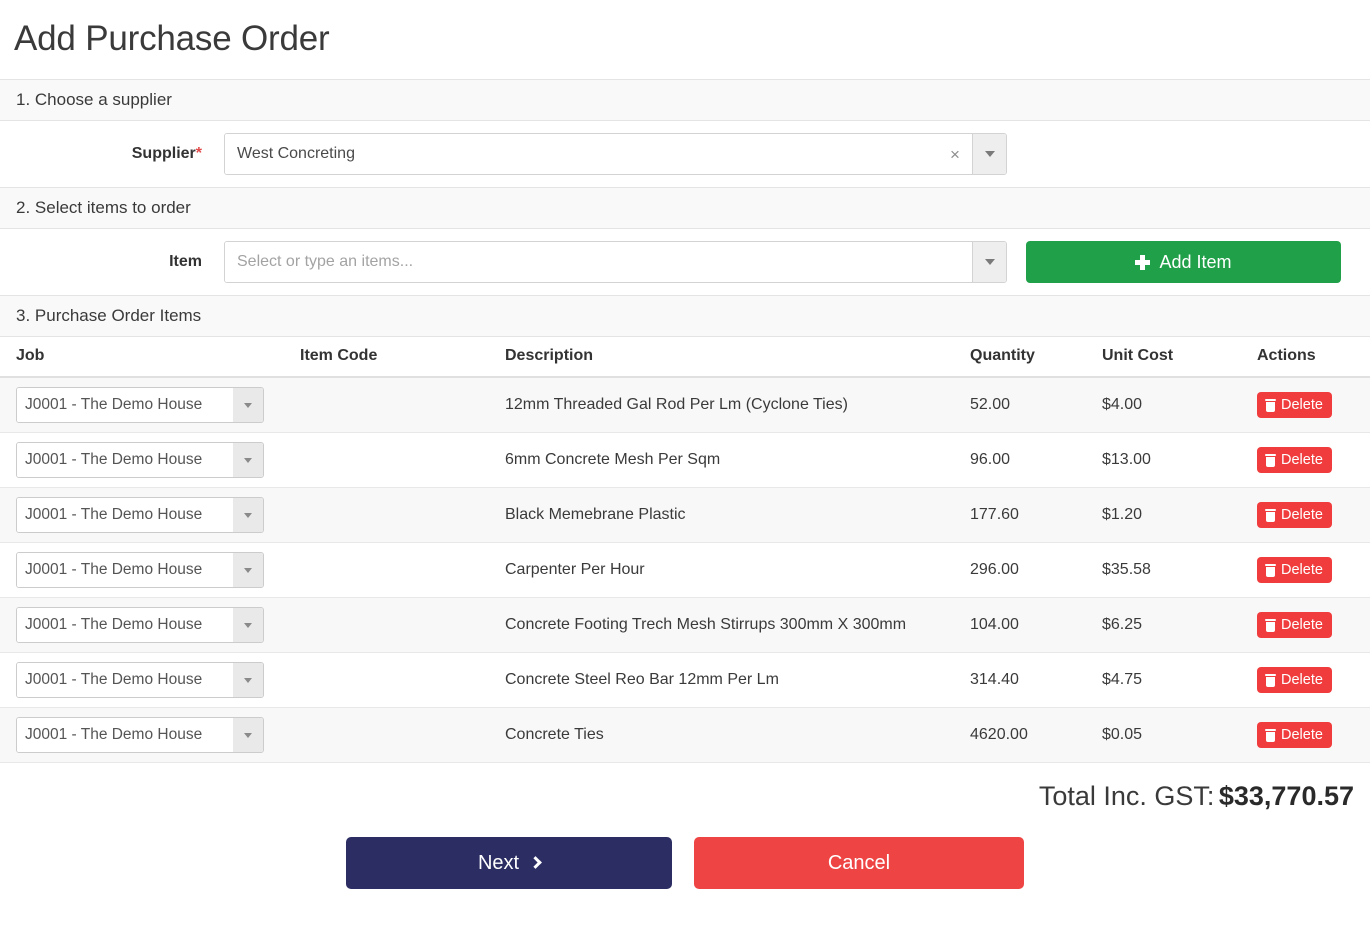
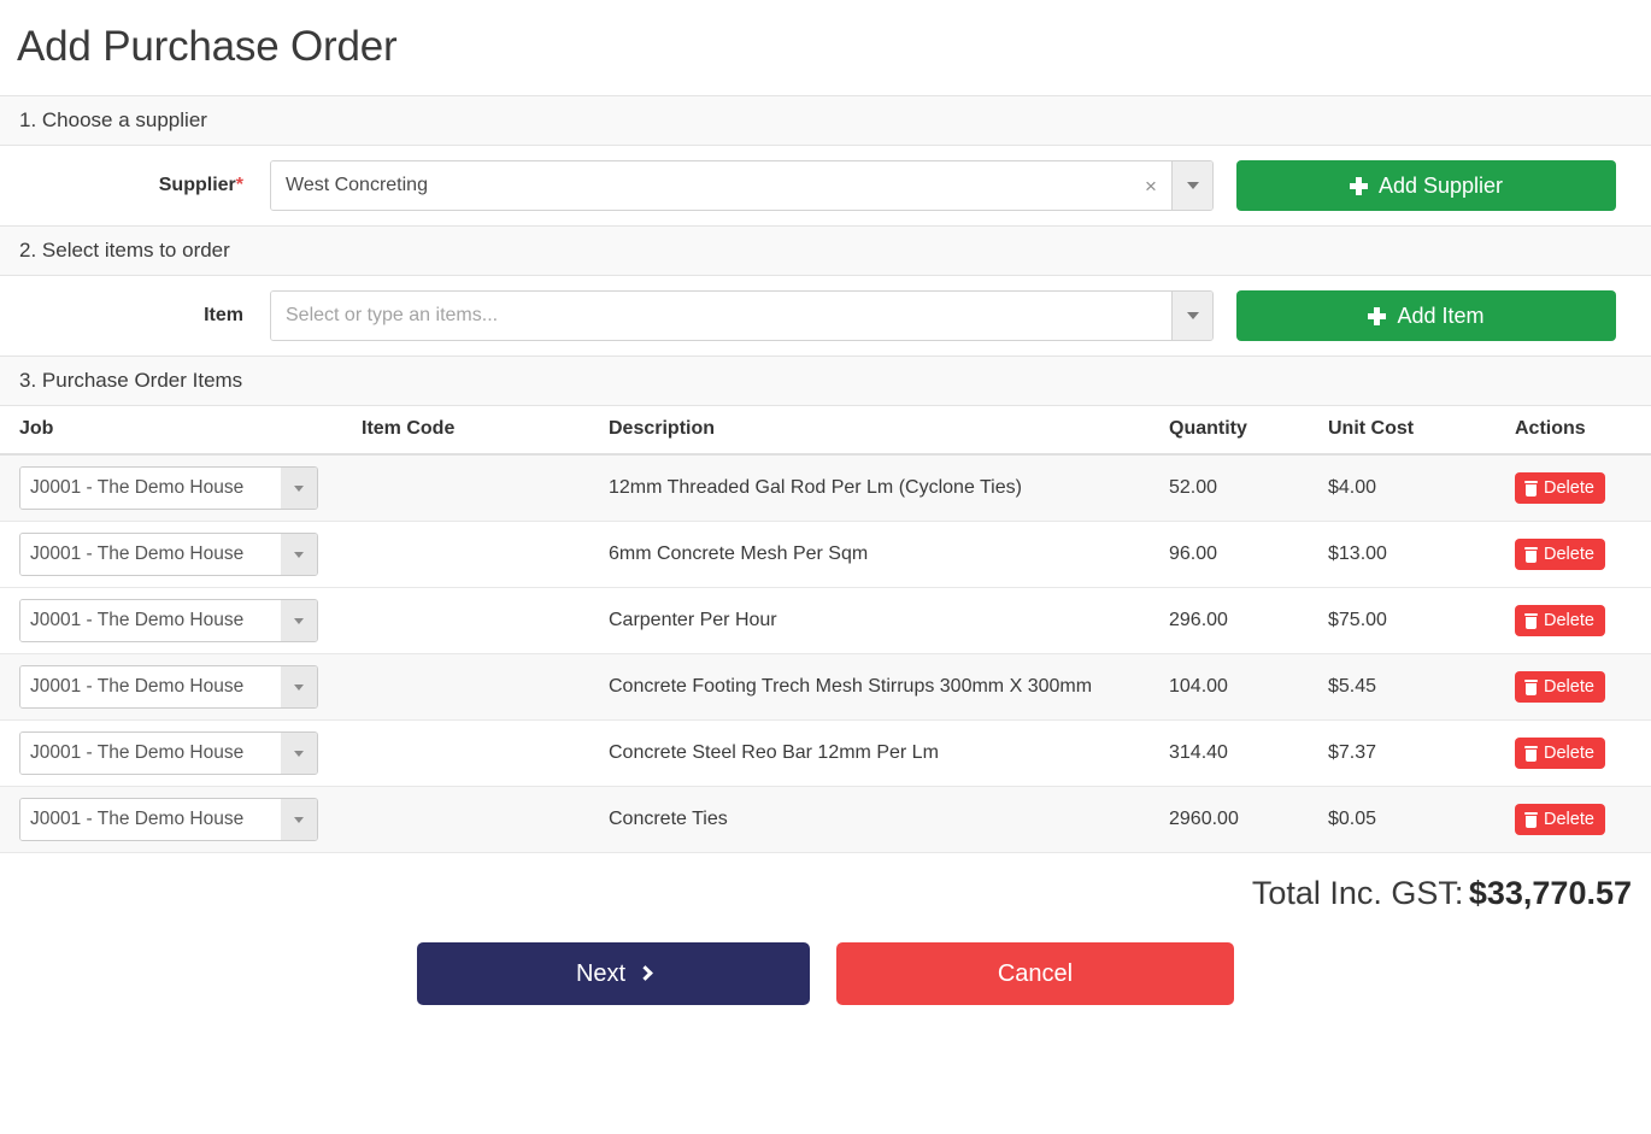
  Add Purchase Order
  1. Choose a supplier
  Supplier*
  West Concreting
  ×
+ Add Supplier
  2. Select items to order
  Item
  Select or type an items...
  Add Item
  3. Purchase Order Items
  Job	Item Code	Description	Quantity	Unit Cost	Actions
  J0001 - The Demo House		12mm Threaded Gal Rod Per Lm (Cyclone Ties)	52.00	$4.00	Delete
  J0001 - The Demo House		6mm Concrete Mesh Per Sqm	96.00	$13.00	Delete
- J0001 - The Demo House		Black Memebrane Plastic	177.60	$1.20	Delete
- J0001 - The Demo House		Carpenter Per Hour	296.00	$35.58	Delete
+ J0001 - The Demo House		Carpenter Per Hour	296.00	$75.00	Delete
- J0001 - The Demo House		Concrete Footing Trech Mesh Stirrups 300mm X 300mm	104.00	$6.25	Delete
+ J0001 - The Demo House		Concrete Footing Trech Mesh Stirrups 300mm X 300mm	104.00	$5.45	Delete
- J0001 - The Demo House		Concrete Steel Reo Bar 12mm Per Lm	314.40	$4.75	Delete
+ J0001 - The Demo House		Concrete Steel Reo Bar 12mm Per Lm	314.40	$7.37	Delete
- J0001 - The Demo House		Concrete Ties	4620.00	$0.05	Delete
+ J0001 - The Demo House		Concrete Ties	2960.00	$0.05	Delete
  Total Inc. GST: $33,770.57
  Next
  Cancel
